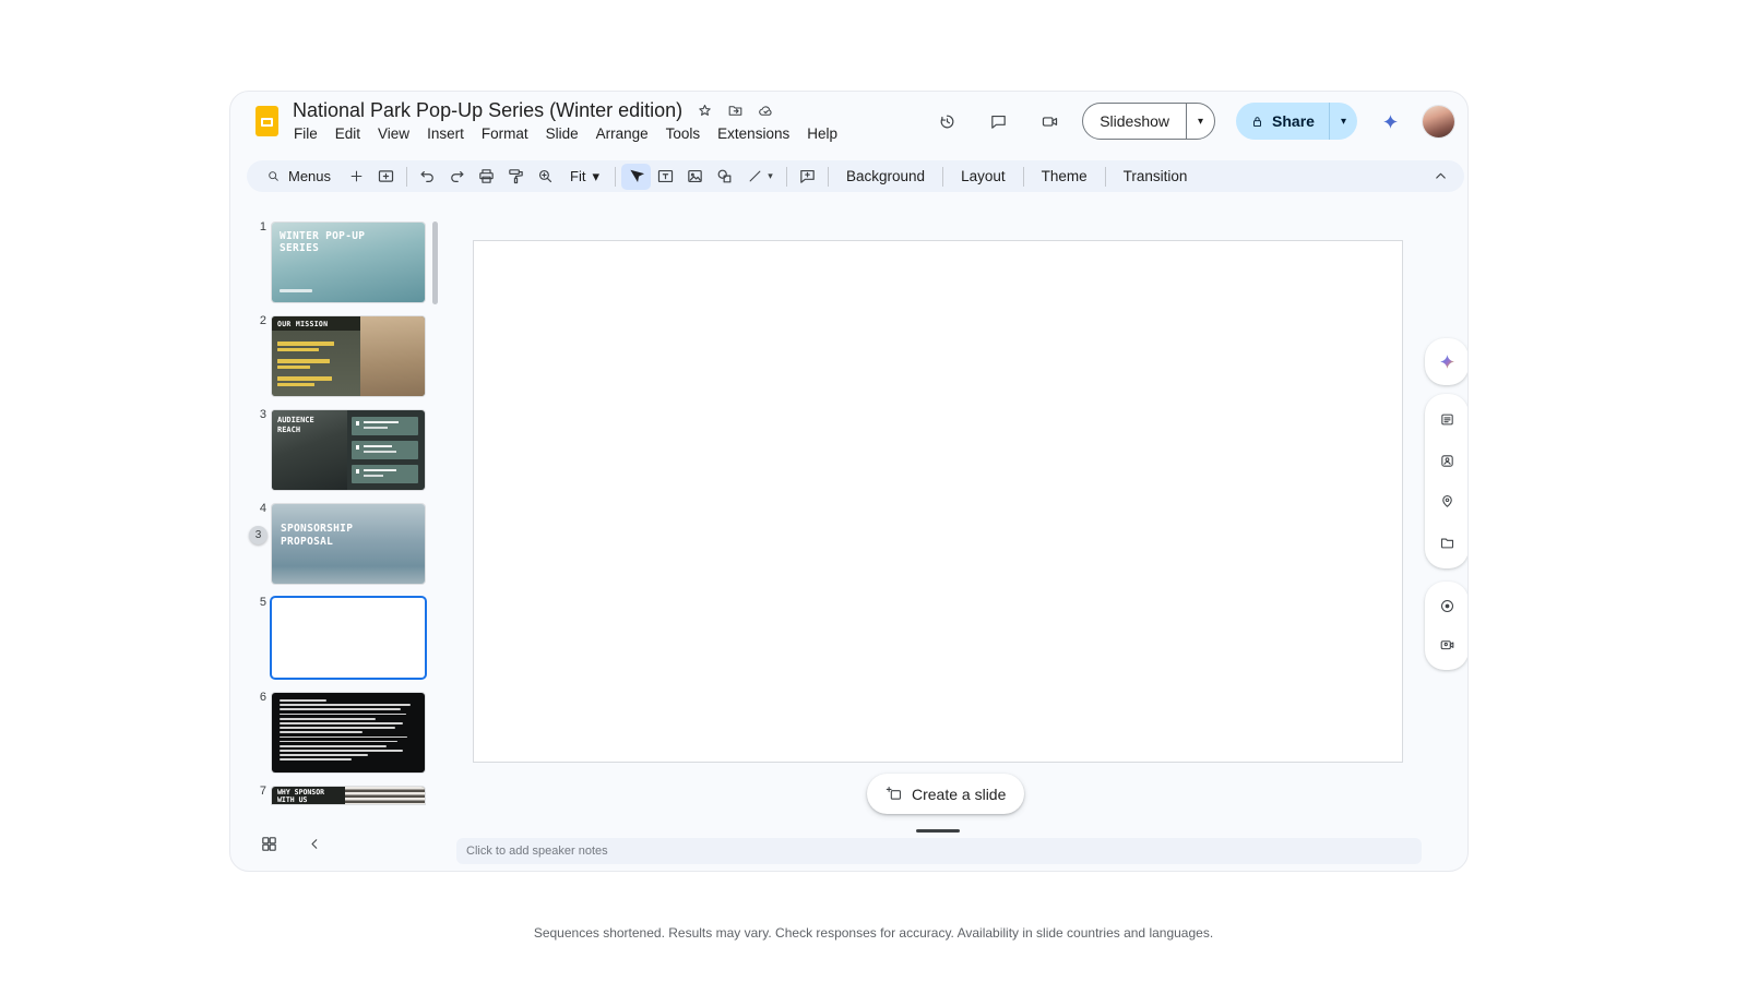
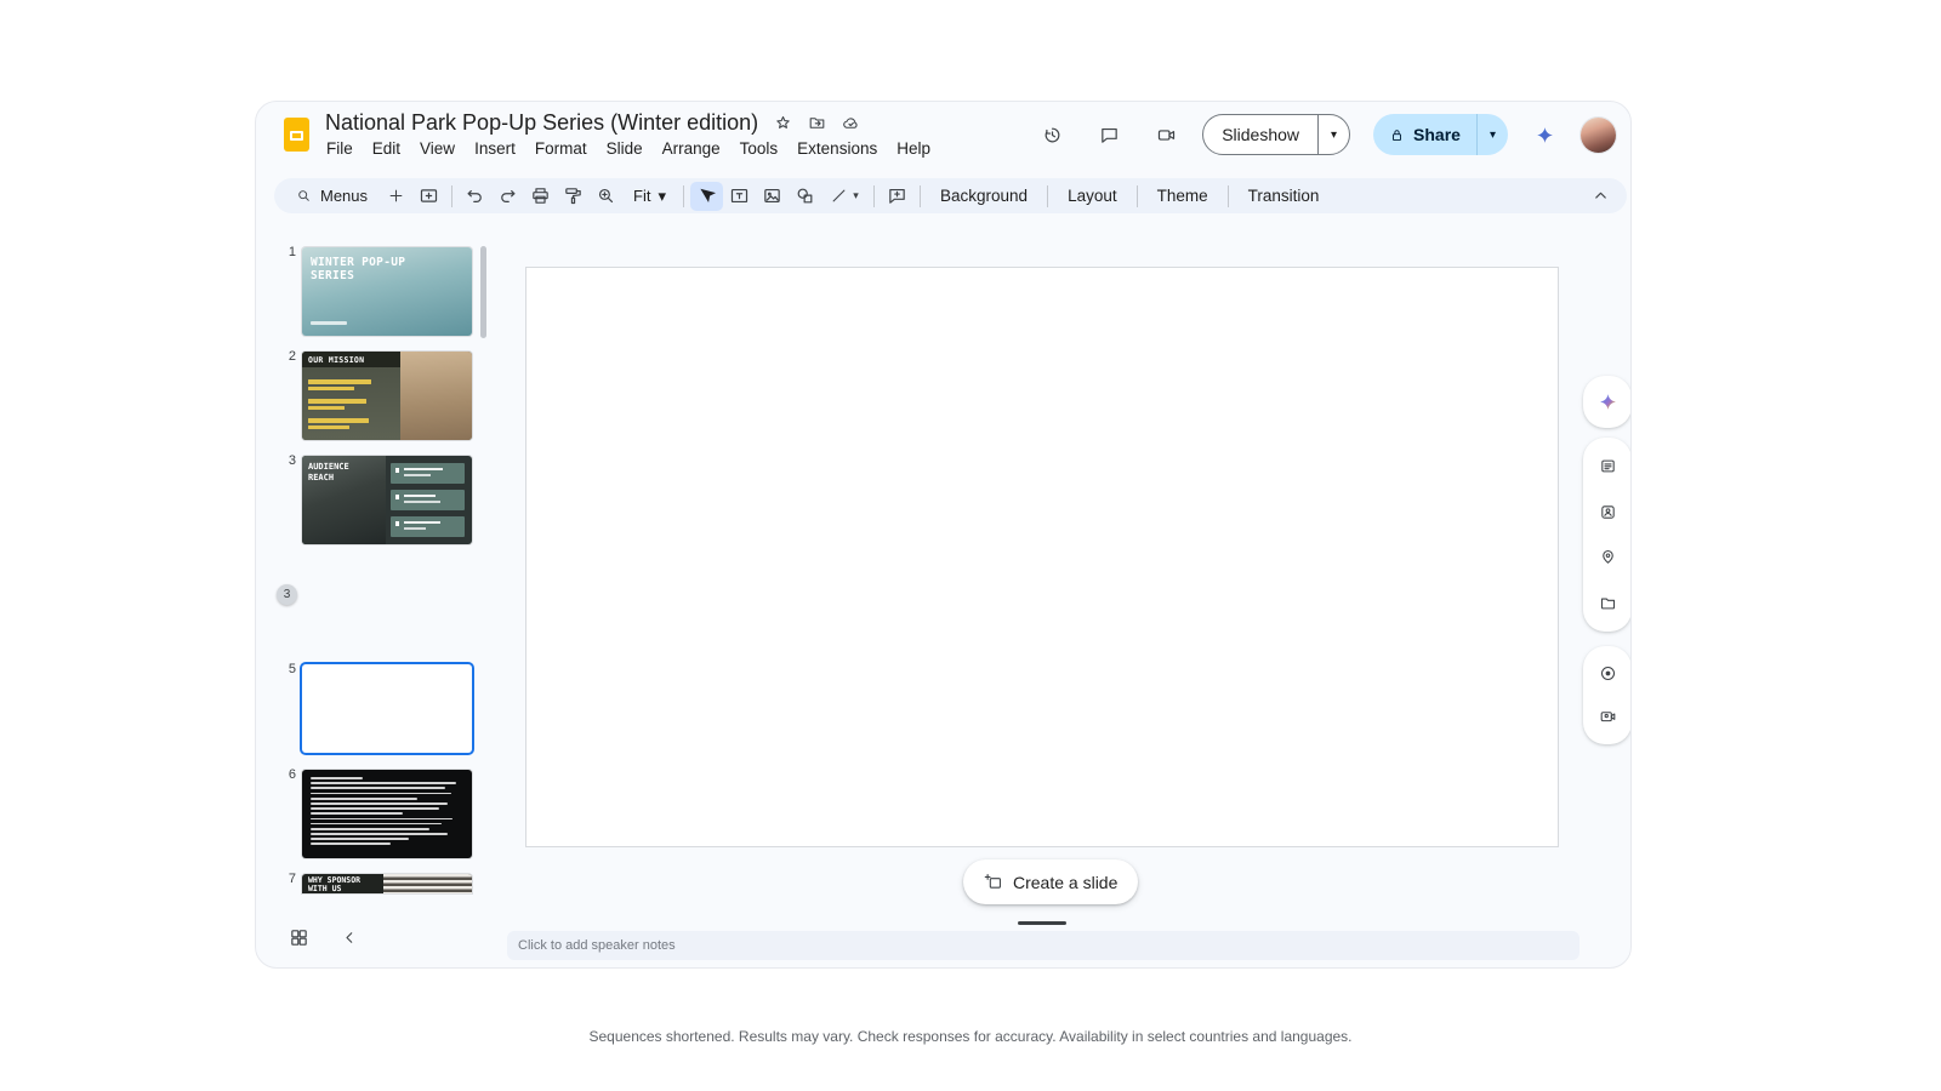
  National Park Pop-Up Series (Winter edition)
  File
  Edit
  View
  Insert
  Format
  Slide
  Arrange
  Tools
  Extensions
  Help
  Slideshow
  ▾
  Share
  ▾
  Menus
  Fit
  ▾
  ▾
  Background
  Layout
  Theme
  Transition
  1
  WINTER POP-UP SERIES
  2
  OUR MISSION
  3
  AUDIENCE REACH
- 4
- SPONSORSHIP PROPOSAL
  5
  6
  7
  WHY SPONSOR WITH US
  3
  Create a slide
  Click to add speaker notes
- Sequences shortened. Results may vary. Check responses for accuracy. Availability in slide countries and languages.
+ Sequences shortened. Results may vary. Check responses for accuracy. Availability in select countries and languages.
